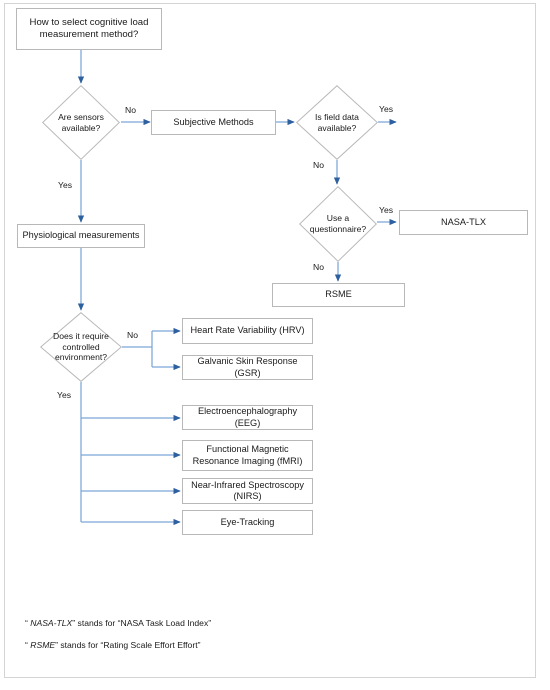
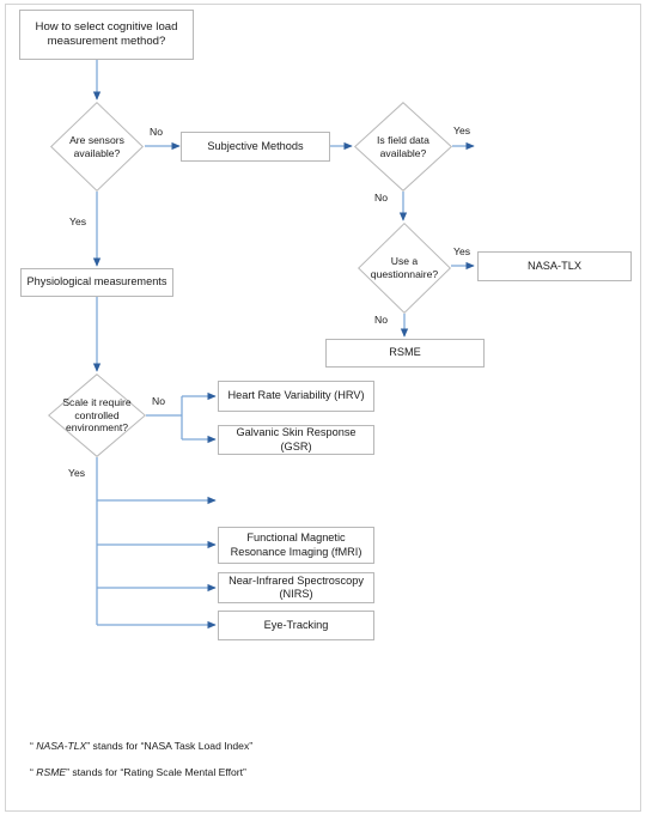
  How to select cognitive load measurement method?
  Are sensors available?
  Subjective Methods
  Is field data available?
  Use a questionnaire?
  NASA-TLX
  RSME
  Physiological measurements
- Does it require controlled environment?
+ Scale it require controlled environment?
  Heart Rate Variability (HRV)
  Galvanic Skin Response (GSR)
- Electroencephalography (EEG)
  Functional Magnetic Resonance Imaging (fMRI)
  Near-Infrared Spectroscopy (NIRS)
  Eye-Tracking
  No
  Yes
  Yes
  No
  Yes
  No
  No
  Yes
  “ NASA-TLX” stands for “NASA Task Load Index”
- “ RSME” stands for “Rating Scale Effort Effort”
+ “ RSME” stands for “Rating Scale Mental Effort”
